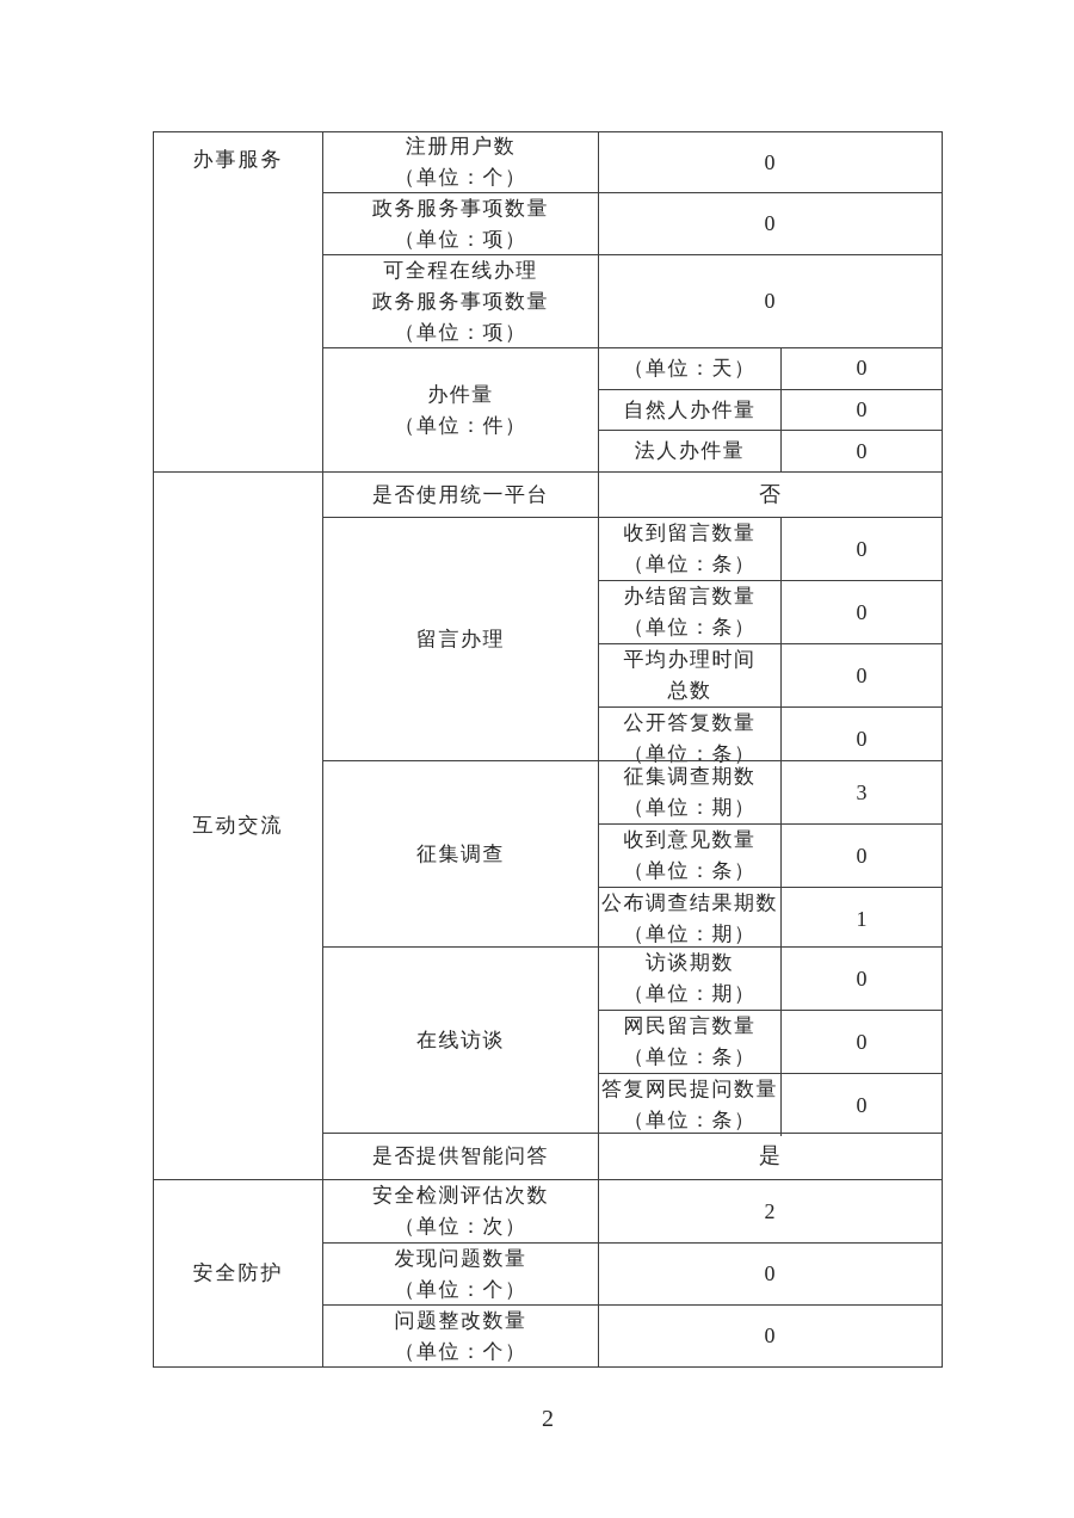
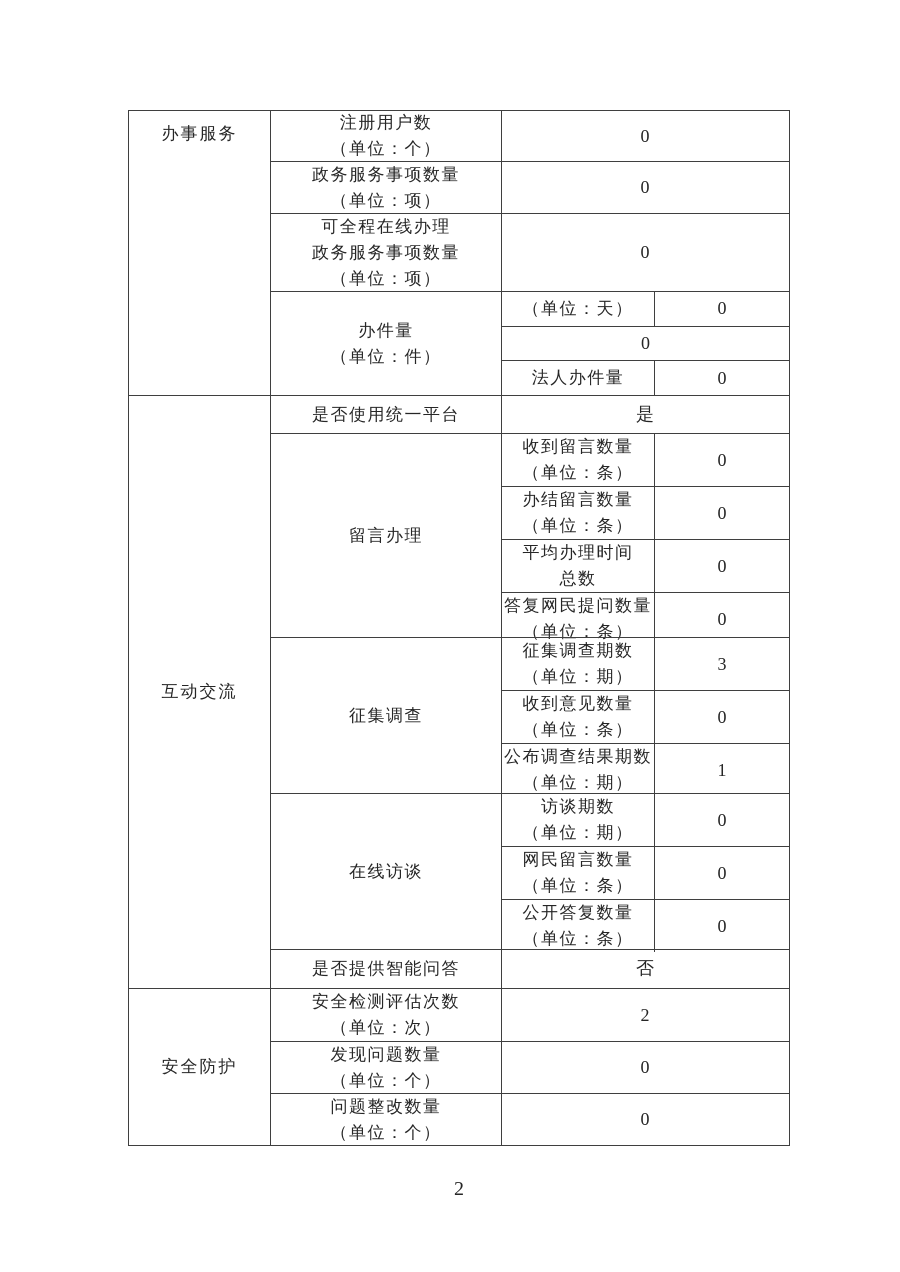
  办事服务
  注册用户数
  （单位：个）
  0
  政务服务事项数量
  （单位：项）
  0
  可全程在线办理
  政务服务事项数量
  （单位：项）
  0
  办件量
  （单位：件）
  （单位：天）
  0
- 自然人办件量
  0
  法人办件量
  0
  互动交流
  是否使用统一平台
- 否
+ 是
  留言办理
  收到留言数量
  （单位：条）
  0
  办结留言数量
  （单位：条）
  0
  平均办理时间
  总数
  0
- 公开答复数量
+ 答复网民提问数量
  （单位：条）
  0
  征集调查
  征集调查期数
  （单位：期）
  3
  收到意见数量
  （单位：条）
  0
  公布调查结果期数
  （单位：期）
  1
  在线访谈
  访谈期数
  （单位：期）
  0
  网民留言数量
  （单位：条）
  0
- 答复网民提问数量
+ 公开答复数量
  （单位：条）
  0
  是否提供智能问答
- 是
+ 否
  安全防护
  安全检测评估次数
  （单位：次）
  2
  发现问题数量
  （单位：个）
  0
  问题整改数量
  （单位：个）
  0
  2
